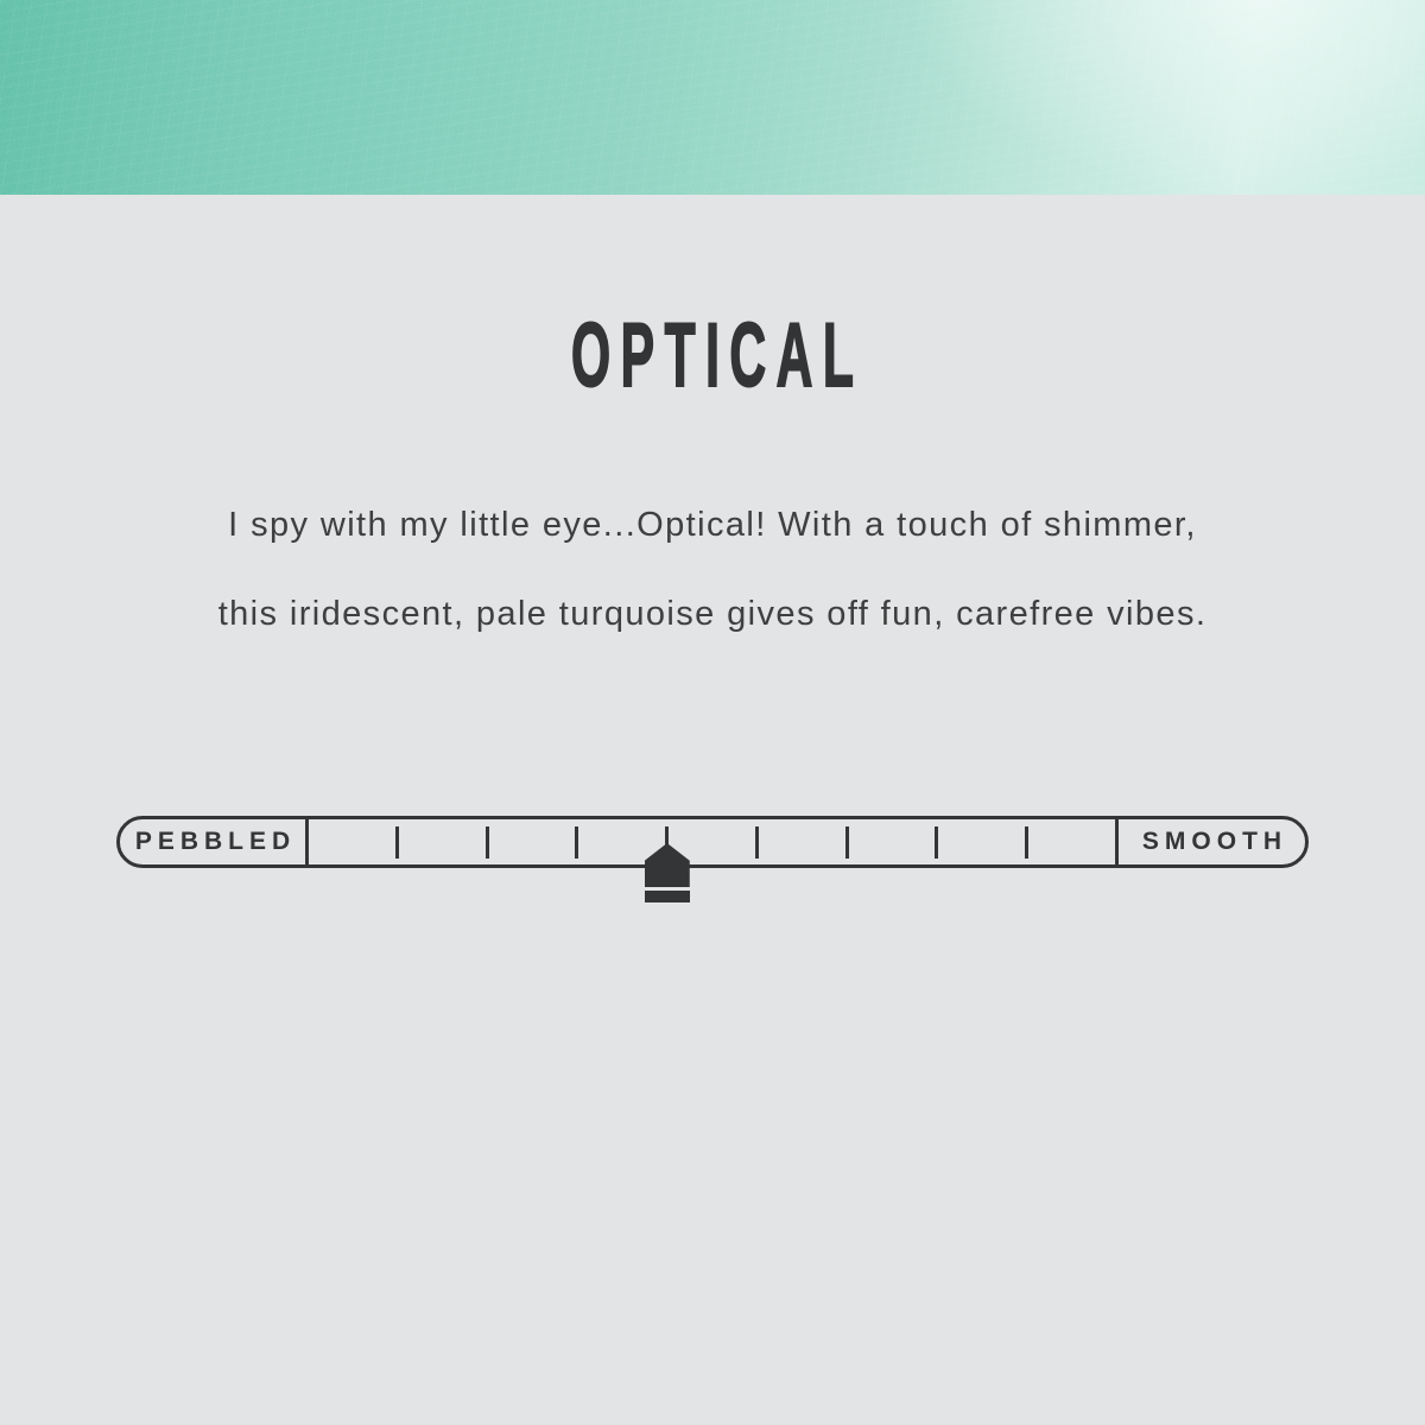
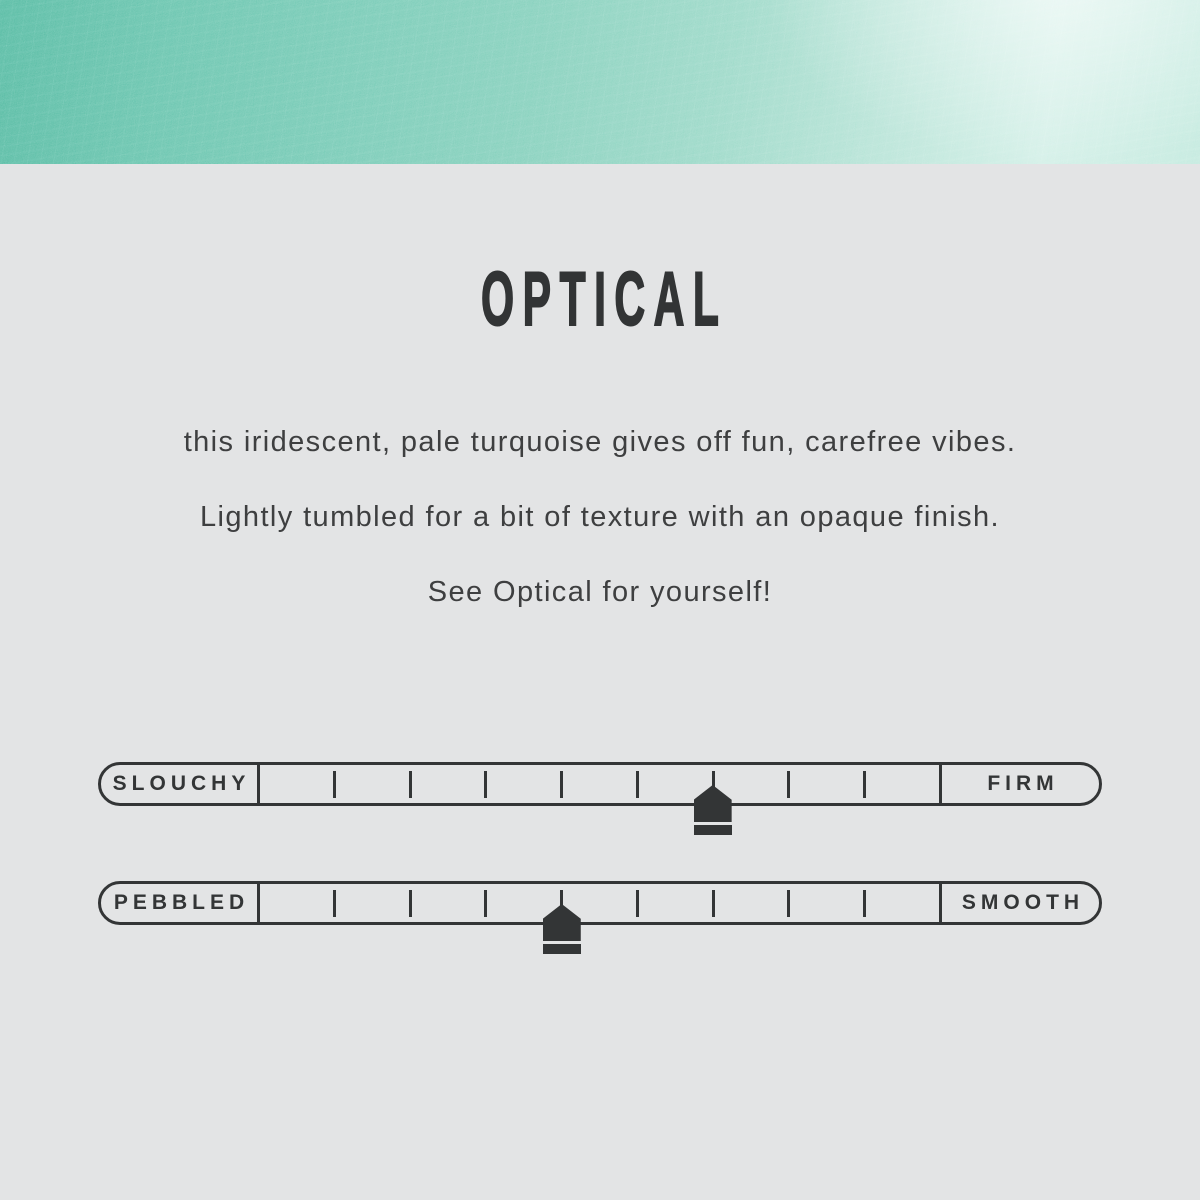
  OPTICAL
- I spy with my little eye...Optical! With a touch of shimmer,
  this iridescent, pale turquoise gives off fun, carefree vibes.
+ Lightly tumbled for a bit of texture with an opaque finish.
+ See Optical for yourself!
+ SLOUCHY
+ FIRM
  PEBBLED
  SMOOTH
